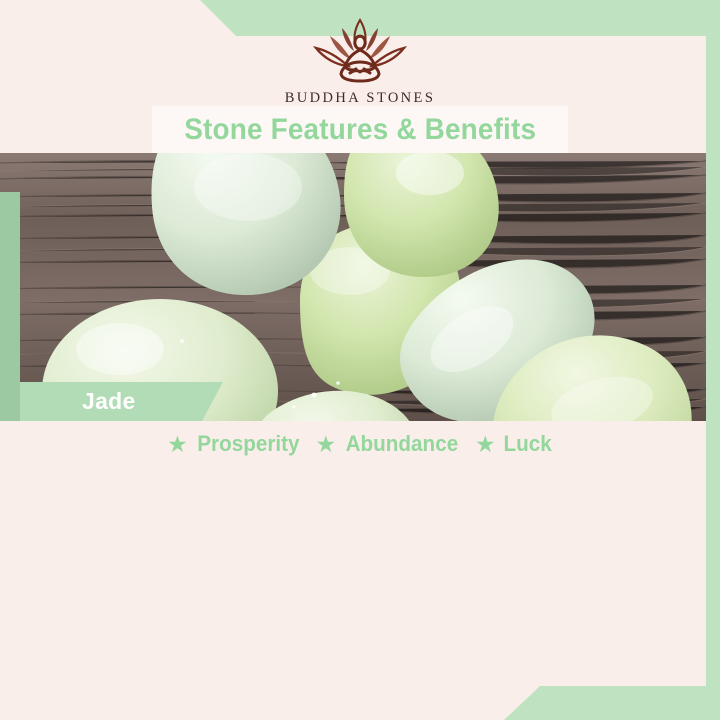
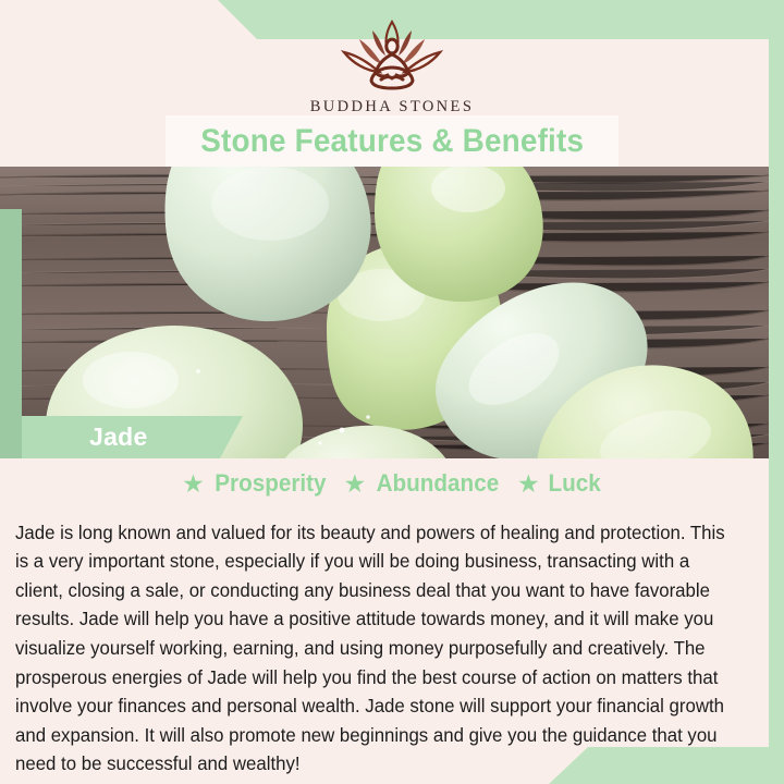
  BUDDHA STONES
  Stone Features & Benefits
  Jade
  ★
  Prosperity
  ★
  Abundance
  ★
  Luck
+ Jade is long known and valued for its beauty and powers of healing and protection. This is a very important stone, especially if you will be doing business, transacting with a client, closing a sale, or conducting any business deal that you want to have favorable results. Jade will help you have a positive attitude towards money, and it will make you visualize yourself working, earning, and using money purposefully and creatively. The prosperous energies of Jade will help you find the best course of action on matters that involve your finances and personal wealth. Jade stone will support your financial growth and expansion. It will also promote new beginnings and give you the guidance that you need to be successful and wealthy!
